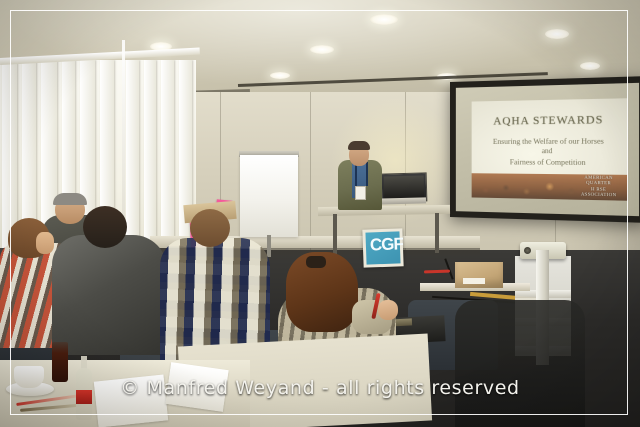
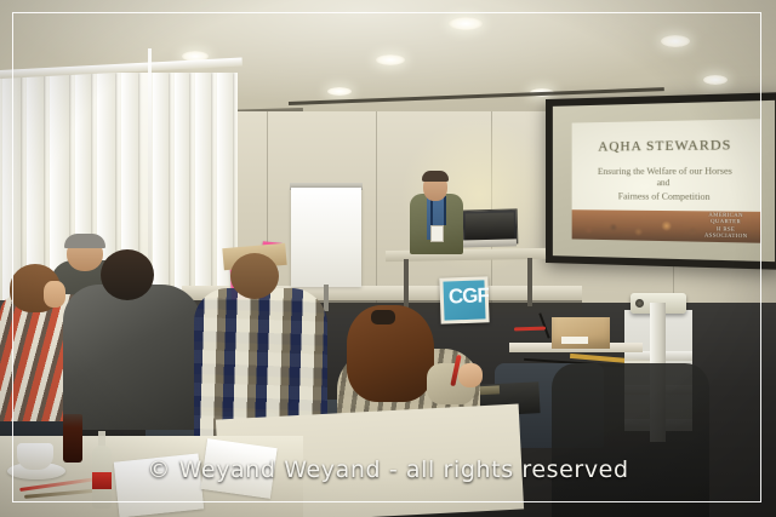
- © Manfred Weyand - all rights reserved
+ © Weyand Weyand - all rights reserved
